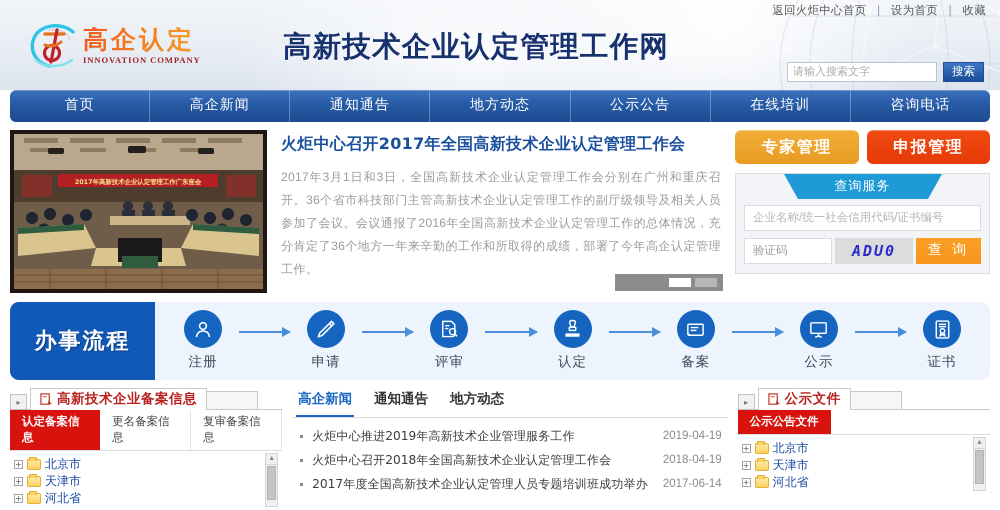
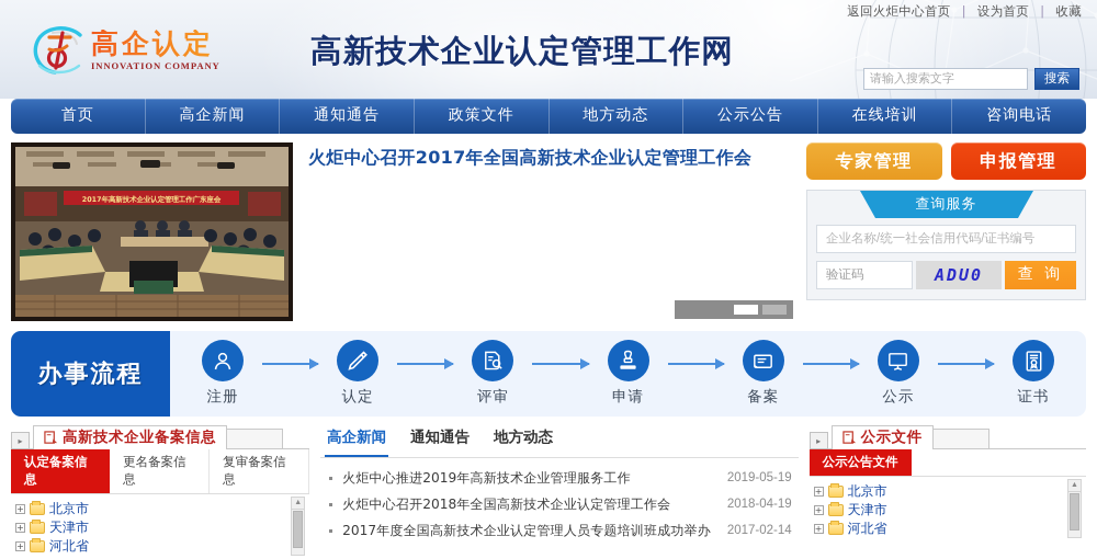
  返回火炬中心首页 | 设为首页 | 收藏
  高企认定
  INNOVATION COMPANY
  高新技术企业认定管理工作网
  请输入搜索文字
  搜索
  首页
  高企新闻
  通知通告
+ 政策文件
  地方动态
  公示公告
  在线培训
  咨询电话
  2017年高新技术企业认定管理工作广东座会
  火炬中心召开2017年全国高新技术企业认定管理工作会
- 2017年3月1日和3日，全国高新技术企业认定管理工作会分别在广州和重庆召开。36个省市科技部门主管高新技术企业认定管理工作的副厅级领导及相关人员参加了会议。会议通报了2016年全国高新技术企业认定管理工作的总体情况，充分肯定了36个地方一年来辛勤的工作和所取得的成绩，部署了今年高企认定管理工作。
  专家管理
  申报管理
  查询服务
  企业名称/统一社会信用代码/证书编号
  验证码
  ADU0
  查 询
  办事流程
  注册
- 申请
+ 认定
  评审
- 认定
+ 申请
  备案
  公示
  证书
  ▸
  高新技术企业备案信息
  认定备案信息
  更名备案信息
  复审备案信息
  +
  北京市
  +
  天津市
  +
  河北省
  高企新闻
  通知通告
  地方动态
  火炬中心推进2019年高新技术企业管理服务工作
- 2019-04-19
+ 2019-05-19
  火炬中心召开2018年全国高新技术企业认定管理工作会
  2018-04-19
  2017年度全国高新技术企业认定管理人员专题培训班成功举办
- 2017-06-14
+ 2017-02-14
  ▸
  公示文件
  公示公告文件
  +
  北京市
  +
  天津市
  +
  河北省
